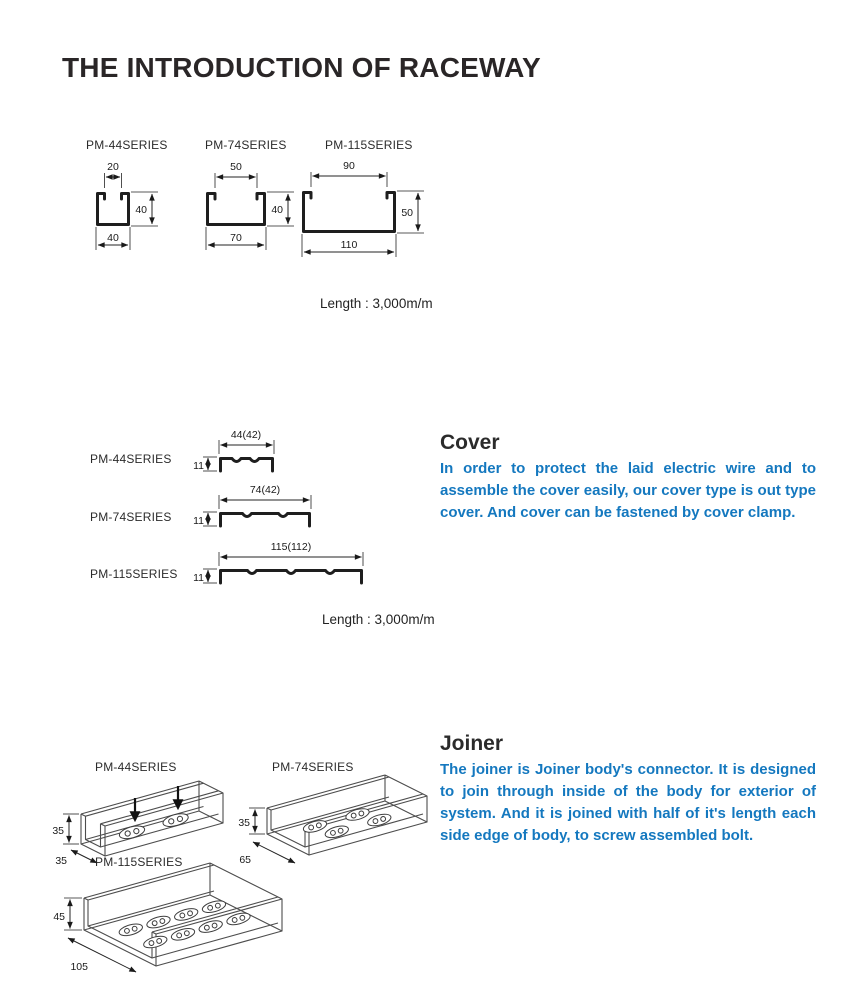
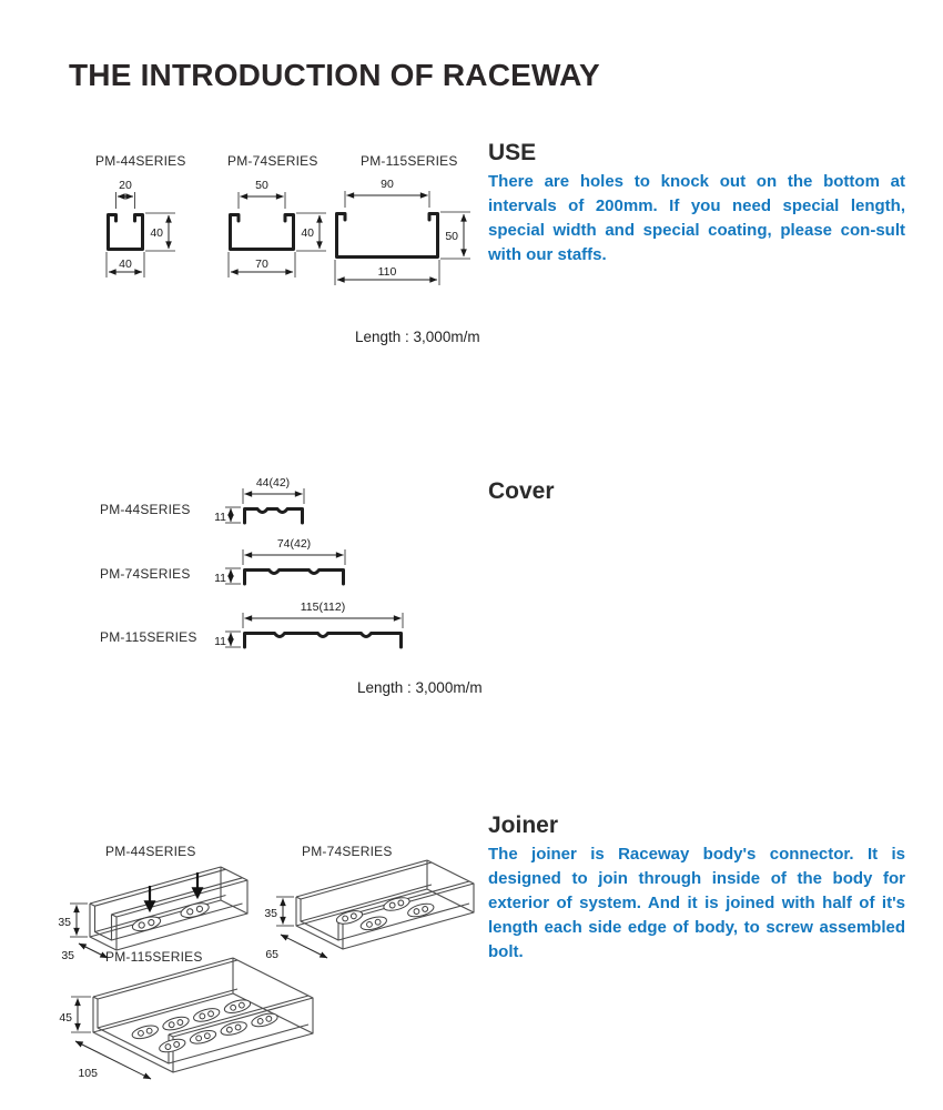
  THE INTRODUCTION OF RACEWAY
  PM-44SERIES
  PM-74SERIES
  PM-115SERIES
  20
  40
  40
  50
  40
  70
  90
  50
  110
+ USE
+ There are holes to knock out on the bottom at intervals of 200mm. If you need special length, special width and special coating, please con-sult with our staffs.
  Length : 3,000m/m
  PM-44SERIES
  PM-74SERIES
  PM-115SERIES
  44(42)
  11
  74(42)
  11
  115(112)
  11
  Cover
- In order to protect the laid electric wire and to assemble the cover easily, our cover type is out type cover. And cover can be fastened by cover clamp.
  Length : 3,000m/m
  PM-44SERIES
  PM-74SERIES
  PM-115SERIES
  35
  35
  35
  65
  45
  105
  Joiner
- The joiner is Joiner body's connector. It is designed to join through inside of the body for exterior of system. And it is joined with half of it's length each side edge of body, to screw assembled bolt.
+ The joiner is Raceway body's connector. It is designed to join through inside of the body for exterior of system. And it is joined with half of it's length each side edge of body, to screw assembled bolt.
